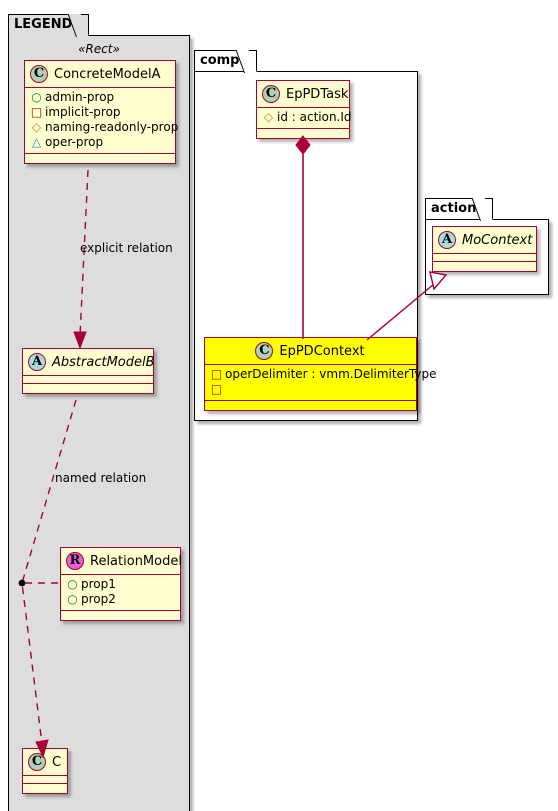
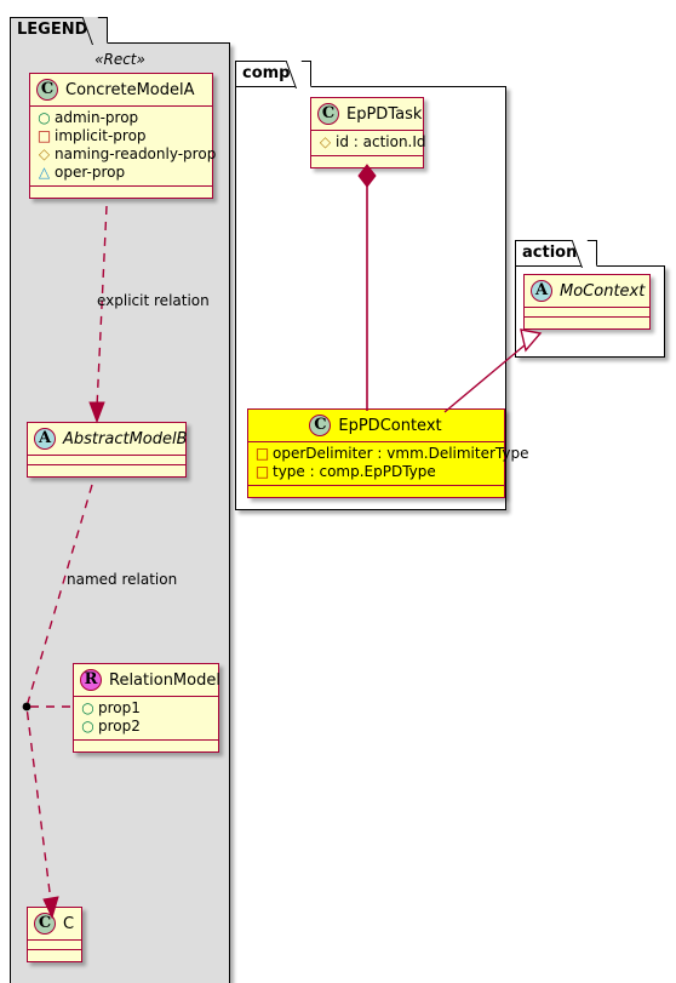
  LEGEND
  comp
  action
  explicit relation
  named relation
  «Rect»
  C
  ConcreteModelA
  ○
  admin-prop
  □
  implicit-prop
  ◇
  naming-readonly-prop
  △
  oper-prop
  A
  AbstractModelB
  R
  RelationModel
  ○
  prop1
  ○
  prop2
  C
  C
  C
  EpPDTask
  ◇
  id : action.Id
  A
  MoContext
  C
  EpPDContext
  □
  operDelimiter : vmm.DelimiterType
  □
+ type : comp.EpPDType
